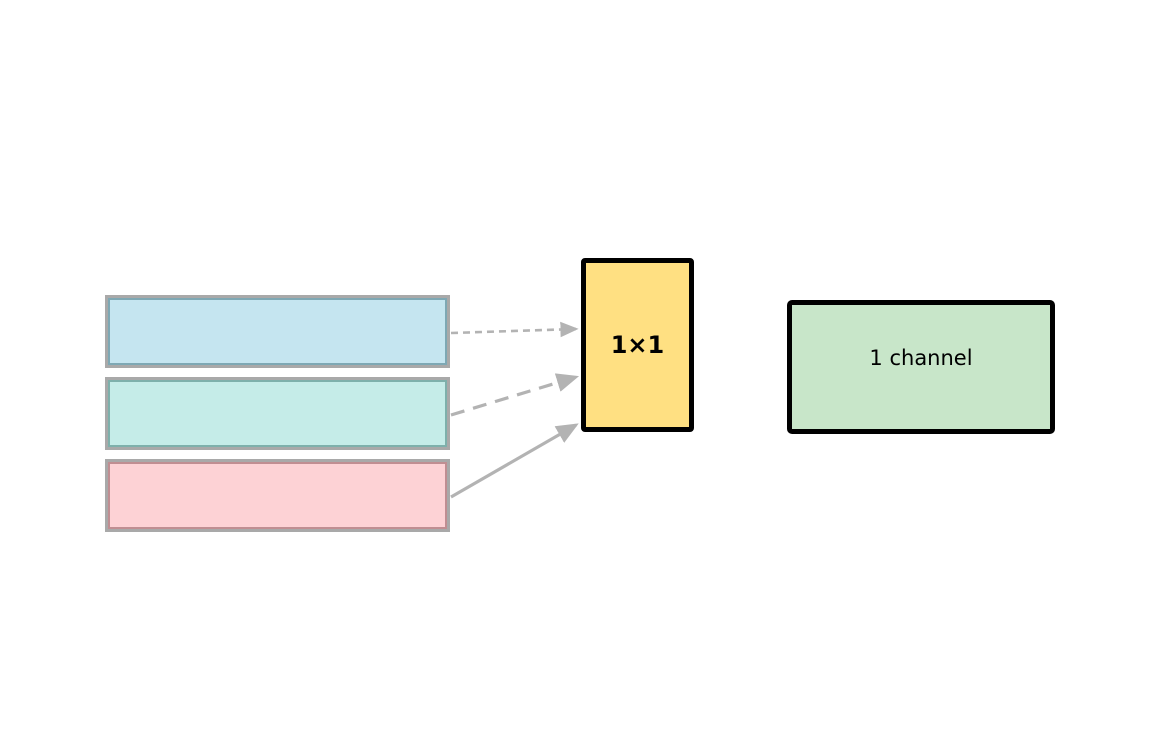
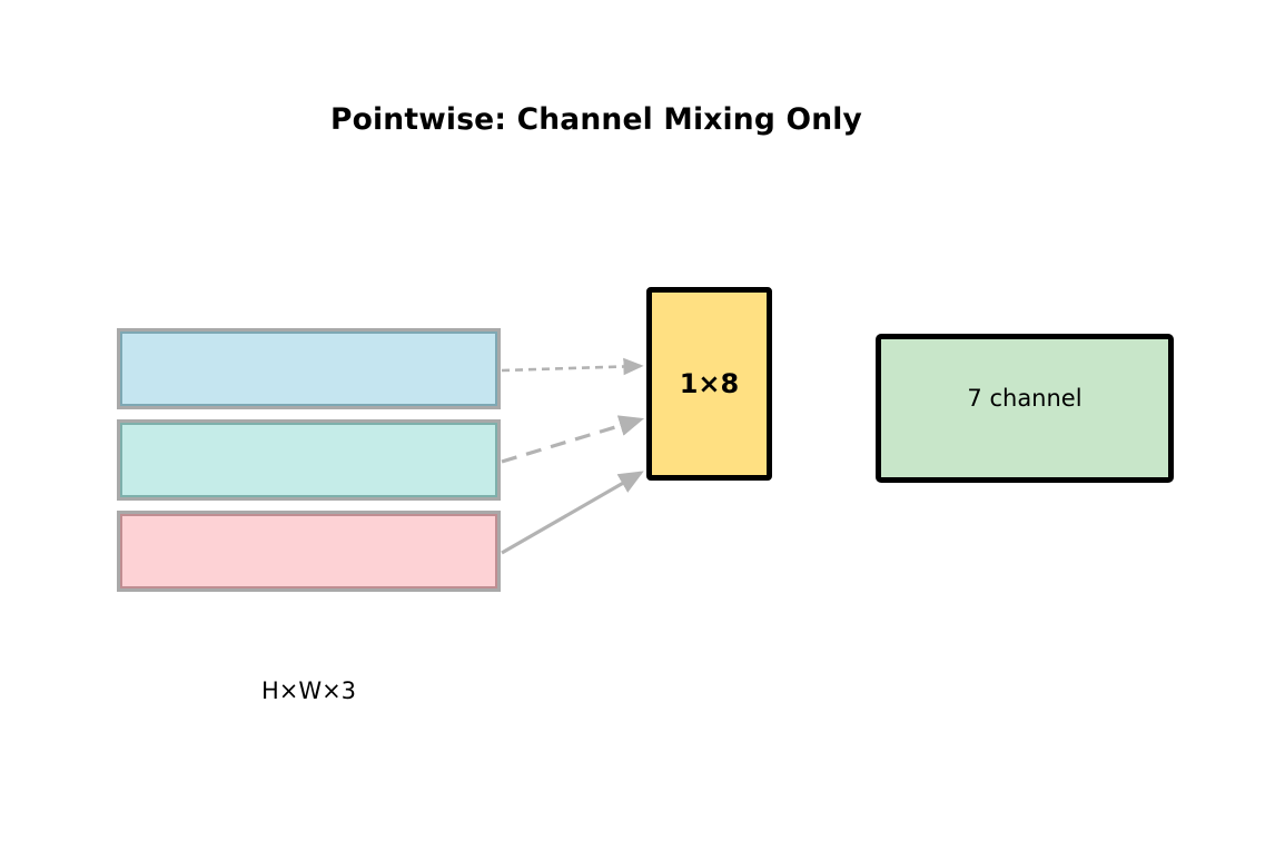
+ Pointwise: Channel Mixing Only
+ H×W×3
- 1×1
+ 1×8
- 1 channel
+ 7 channel
